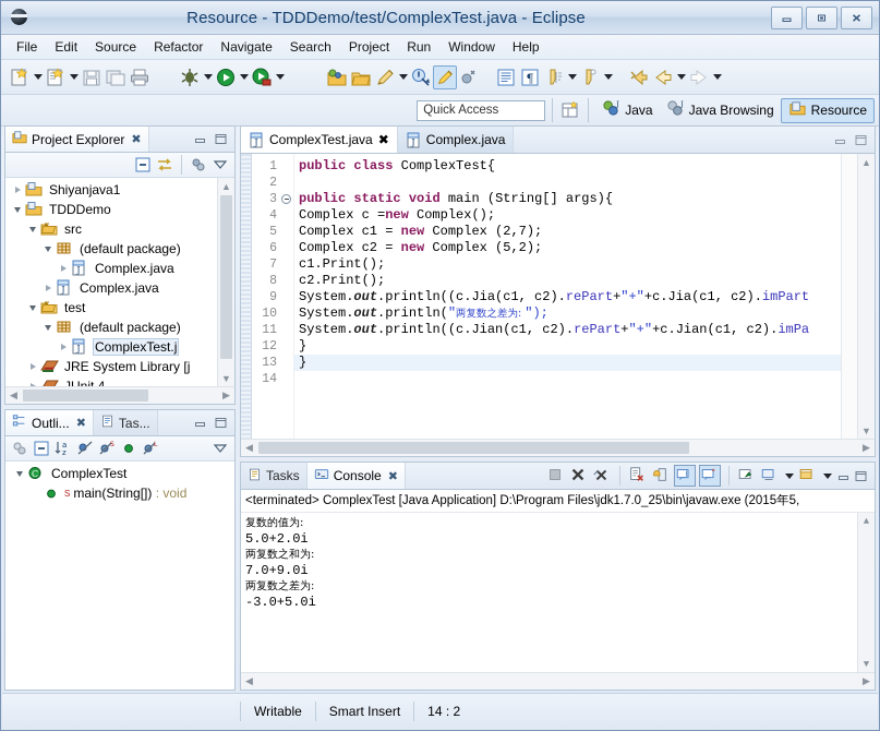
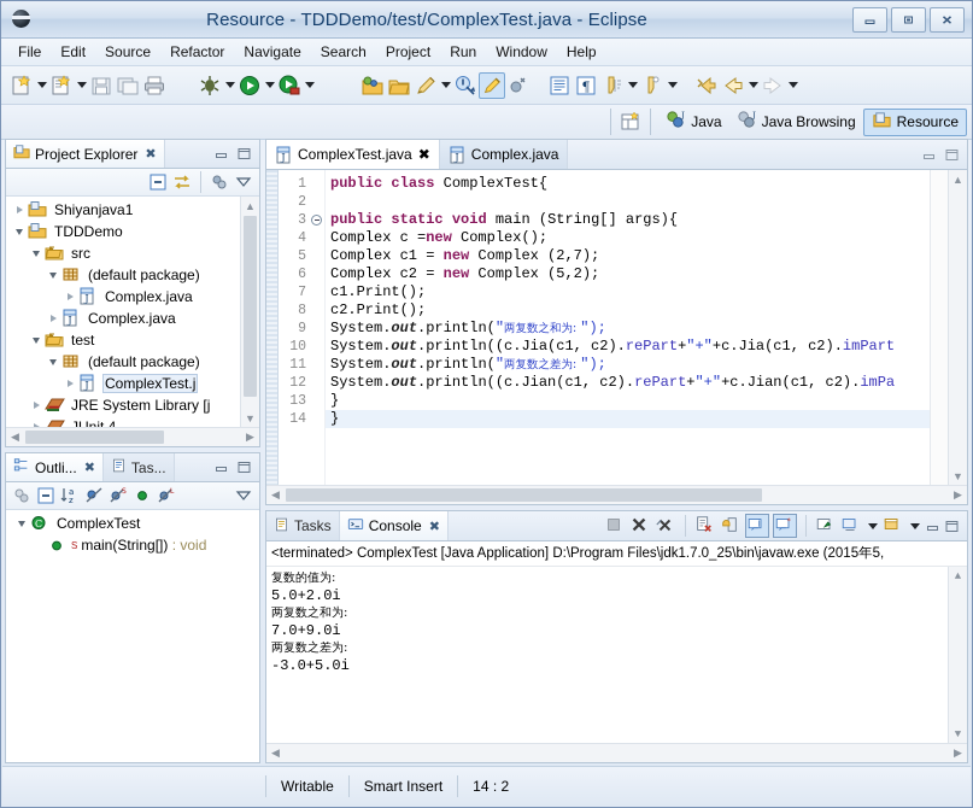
  Resource - TDDDemo/test/ComplexTest.java - Eclipse
  File
  Edit
  Source
  Refactor
  Navigate
  Search
  Project
  Run
  Window
  Help
  ¶
- Quick Access
  J
  Java
  J
  Java Browsing
  Resource
  Project Explorer
  ✖
  Shiyanjava1
  TDDDemo
  src
  (default package)
  J
  Complex.java
  J
  Complex.java
  test
  (default package)
  J
  ComplexTest.j
  JRE System Library [j
  ▲
  ▼
  ◀
  ▶
  Outli...
  ✖
  Tas...
  a
  z
  C
  ComplexTest
  S
  main(String[]) : void
  J
  ComplexTest.java
  ✖
  J
  Complex.java
  1
  2
  3
  4
  5
  6
  7
  8
  9
  10
  11
  12
  13
  14
  public class ComplexTest{
  public static void main (String[] args){
  Complex c =new Complex();
  Complex c1 = new Complex (2,7);
  Complex c2 = new Complex (5,2);
  c1.Print();
  c2.Print();
+ System.out.println("两复数之和为: ");
  System.out.println((c.Jia(c1, c2).rePart+"+"+c.Jia(c1, c2).imPart
  System.out.println("两复数之差为: ");
  System.out.println((c.Jian(c1, c2).rePart+"+"+c.Jian(c1, c2).imPa
  }
  }
  ▲
  ▼
  ◀
  ▶
  Tasks
  Console
  ✖
  <terminated> ComplexTest [Java Application] D:\Program Files\jdk1.7.0_25\bin\javaw.exe (2015年5,
  复数的值为:
  5.0+2.0i
  两复数之和为:
  7.0+9.0i
  两复数之差为:
  -3.0+5.0i
  ▲
  ▼
  ◀
  ▶
  Writable
  Smart Insert
  14 : 2
